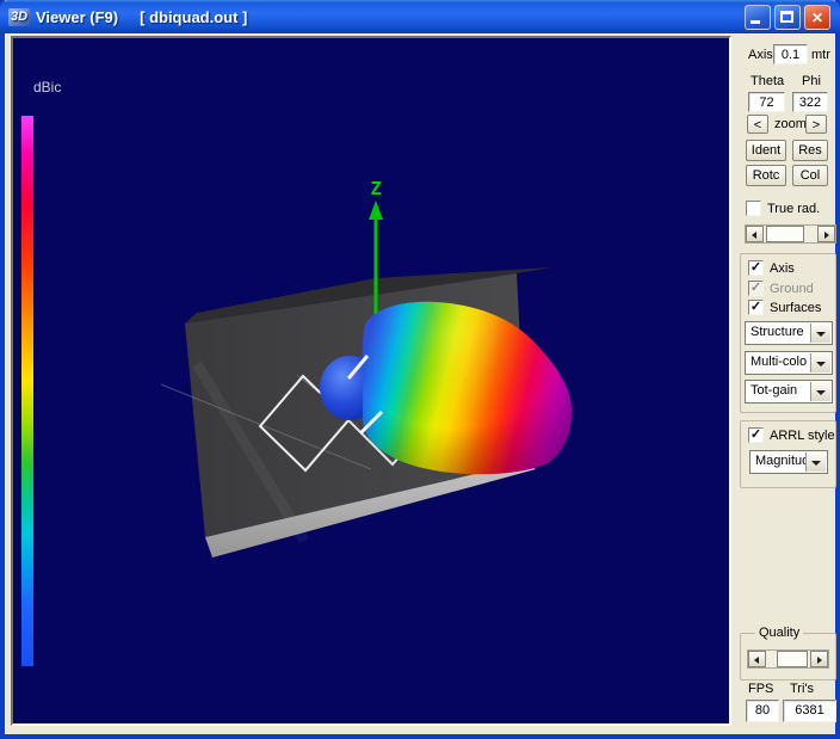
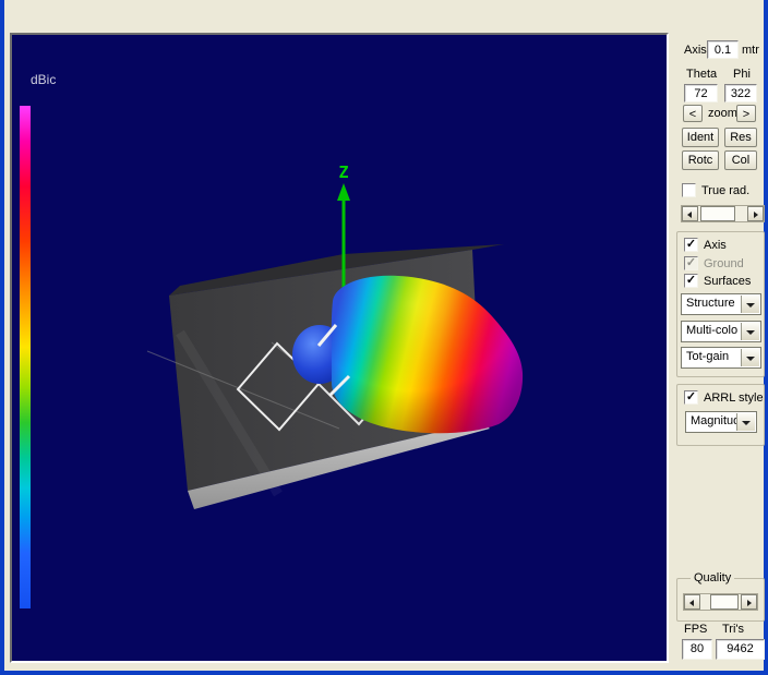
- 3D
- Viewer (F9)
- [ dbiquad.out ]
- ✕
  Z
  dBic
  Axis
  0.1
  mtr
  Theta
  Phi
  72
  322
  <
  zoom
  >
  Ident
  Res
  Rotc
  Col
  True rad.
  ✓
  Axis
  ✓
  Ground
  ✓
  Surfaces
  Structure
  Multi-colo
  Tot-gain
  ✓
  ARRL style
  Magnitu
  Quality
  FPS
  Tri's
  80
- 6381
+ 9462
